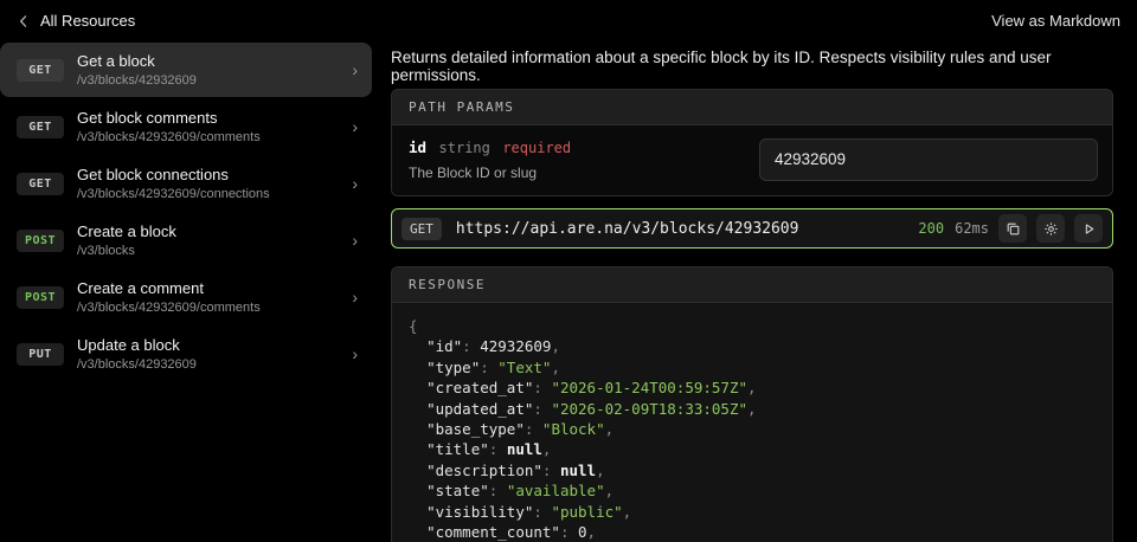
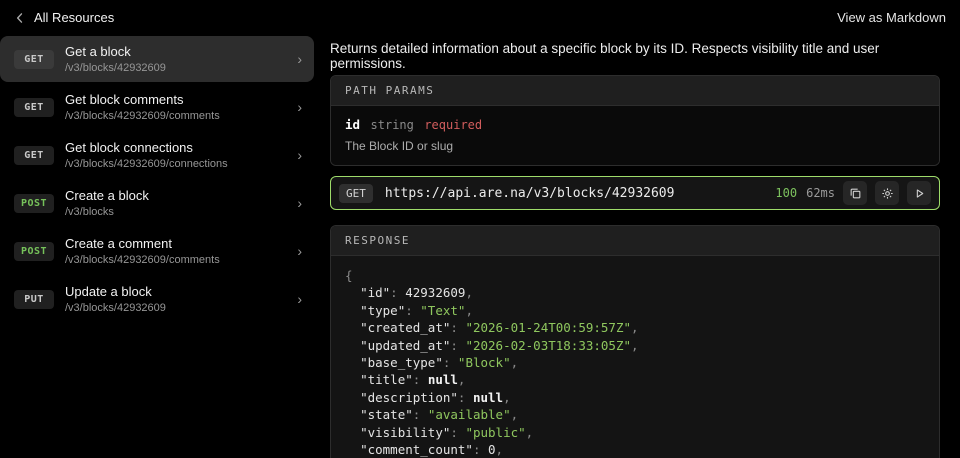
  All Resources
  View as Markdown
  GET
  Get a block
  /v3/blocks/42932609
  ›
  GET
  Get block comments
  /v3/blocks/42932609/comments
  ›
  GET
  Get block connections
  /v3/blocks/42932609/connections
  ›
  POST
  Create a block
  /v3/blocks
  ›
  POST
  Create a comment
  /v3/blocks/42932609/comments
  ›
  PUT
  Update a block
  /v3/blocks/42932609
  ›
- Returns detailed information about a specific block by its ID. Respects visibility rules and user permissions.
+ Returns detailed information about a specific block by its ID. Respects visibility title and user permissions.
  PATH PARAMS
  id string required
  The Block ID or slug
- 42932609
  GET
  https://api.are.na/v3/blocks/42932609
- 200
+ 100
  62ms
  RESPONSE
  {
  "id": 42932609,
  "type": "Text",
  "created_at": "2026-01-24T00:59:57Z",
- "updated_at": "2026-02-09T18:33:05Z",
+ "updated_at": "2026-02-03T18:33:05Z",
  "base_type": "Block",
  "title": null,
  "description": null,
  "state": "available",
  "visibility": "public",
  "comment_count": 0,
